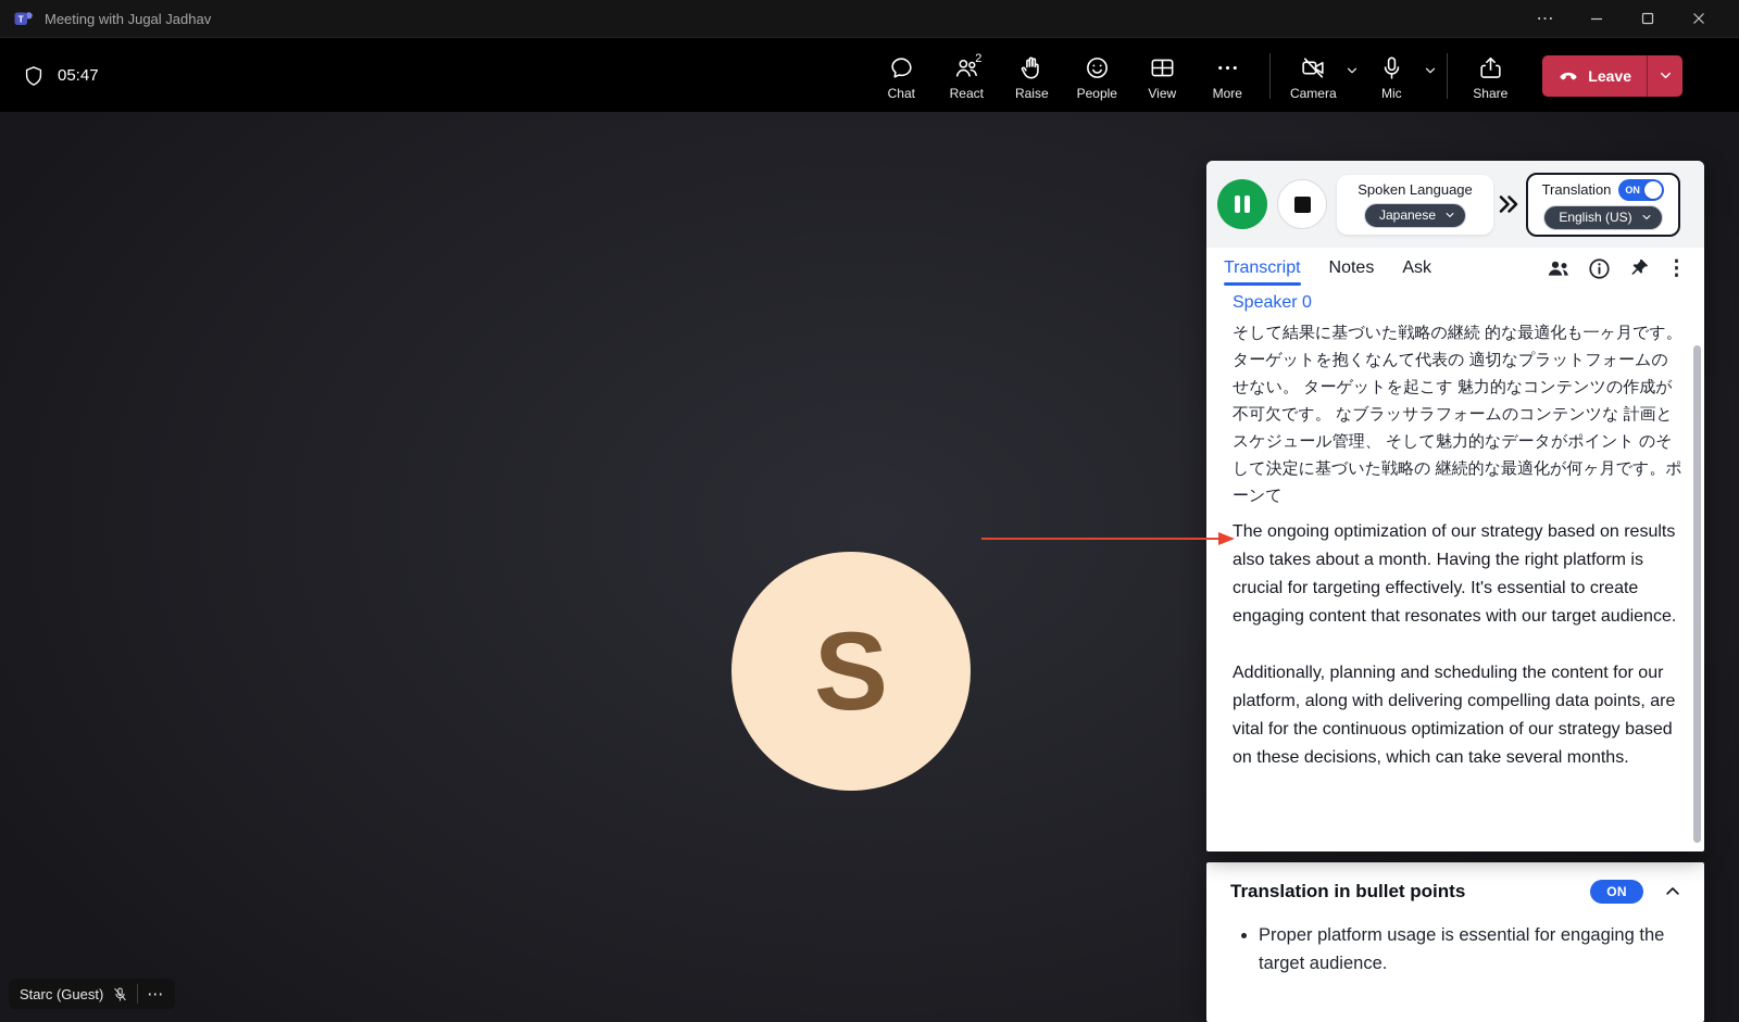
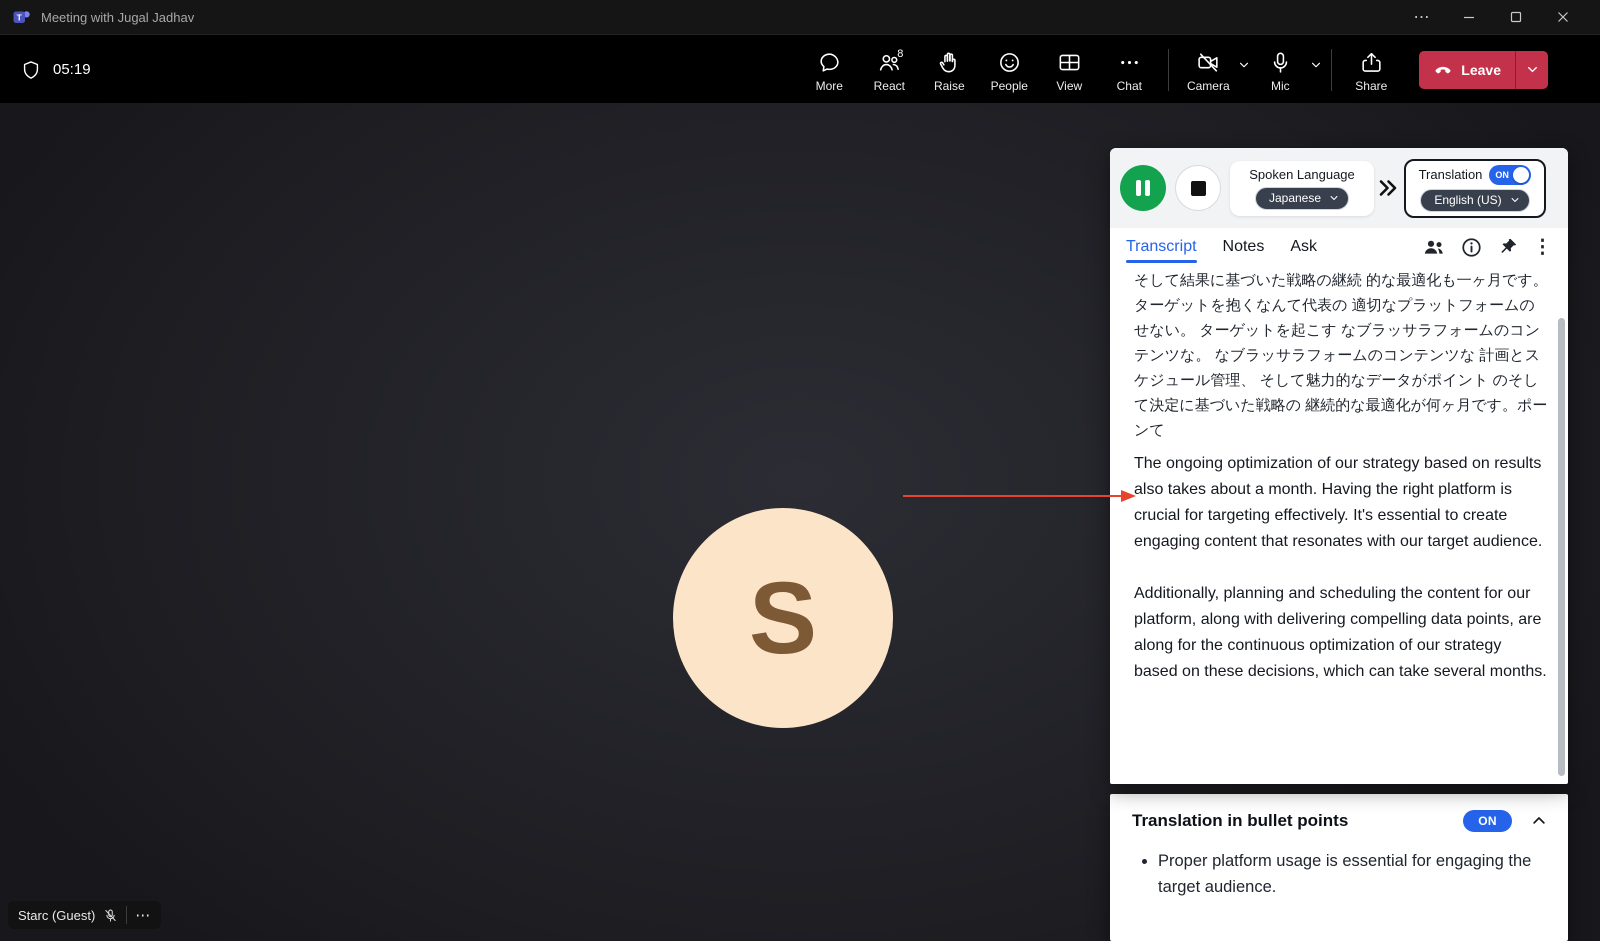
  T
  Meeting with Jugal Jadhav
  ⋯
- 05:47
+ 05:19
- Chat
+ More
- 2
+ 8
  React
  Raise
  People
  View
- More
+ Chat
  Camera
  Mic
  Share
  Leave
  S
  Starc (Guest)
  ⋯
  Spoken Language
  Japanese
  Translation
  ON
  English (US)
  Transcript
  Notes
  Ask
  ⋮
- Speaker 0
- そして結果に基づいた戦略の継続 的な最適化も一ヶ月です。 ターゲットを抱くなんて代表の 適切なプラットフォームのせない。 ターゲットを起こす 魅力的なコンテンツの作成が不可欠です。 なブラッサラフォームのコンテンツな 計画とスケジュール管理、 そして魅力的なデータがポイント のそして決定に基づいた戦略の 継続的な最適化が何ヶ月です。ポーンて
+ そして結果に基づいた戦略の継続 的な最適化も一ヶ月です。 ターゲットを抱くなんて代表の 適切なプラットフォームのせない。 ターゲットを起こす なブラッサラフォームのコンテンツな。 なブラッサラフォームのコンテンツな 計画とスケジュール管理、 そして魅力的なデータがポイント のそして決定に基づいた戦略の 継続的な最適化が何ヶ月です。ポーンて
  The ongoing optimization of our strategy based on results also takes about a month. Having the right platform is crucial for targeting effectively. It's essential to create engaging content that resonates with our target audience.
- Additionally, planning and scheduling the content for our platform, along with delivering compelling data points, are vital for the continuous optimization of our strategy based on these decisions, which can take several months.
+ Additionally, planning and scheduling the content for our platform, along with delivering compelling data points, are along for the continuous optimization of our strategy based on these decisions, which can take several months.
  Translation in bullet points
  ON
  Proper platform usage is essential for engaging the target audience.
